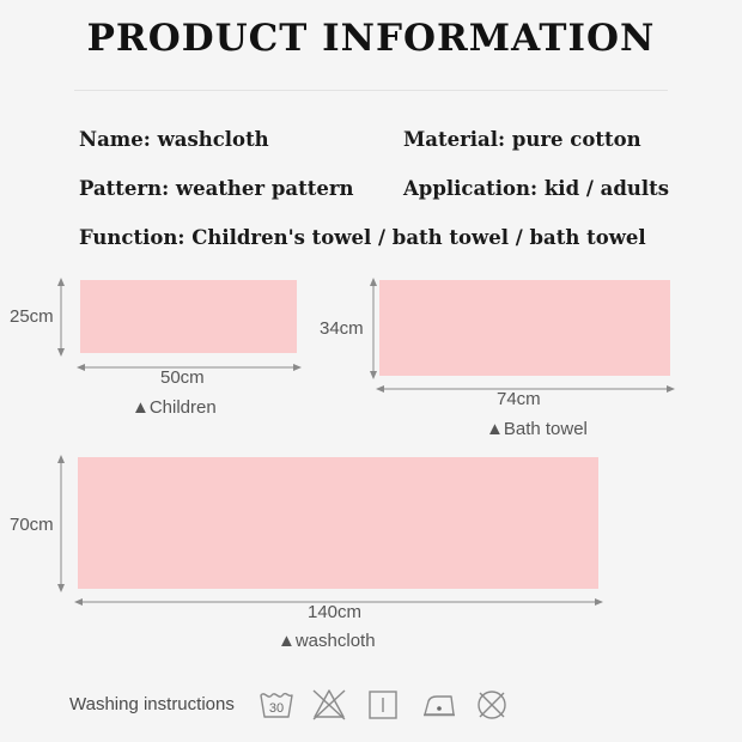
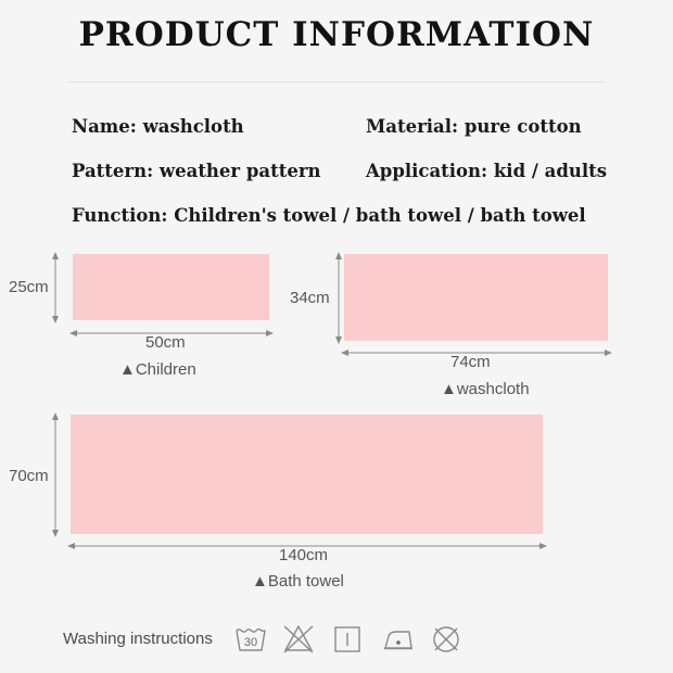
  PRODUCT INFORMATION
  Name: washcloth
  Material: pure cotton
  Pattern: weather pattern
  Application: kid / adults
  Function: Children's towel / bath towel / bath towel
  25cm
  50cm
  ▲Children
  34cm
  74cm
- ▲Bath towel
+ ▲washcloth
  70cm
  140cm
- ▲washcloth
+ ▲Bath towel
  Washing instructions
  30
